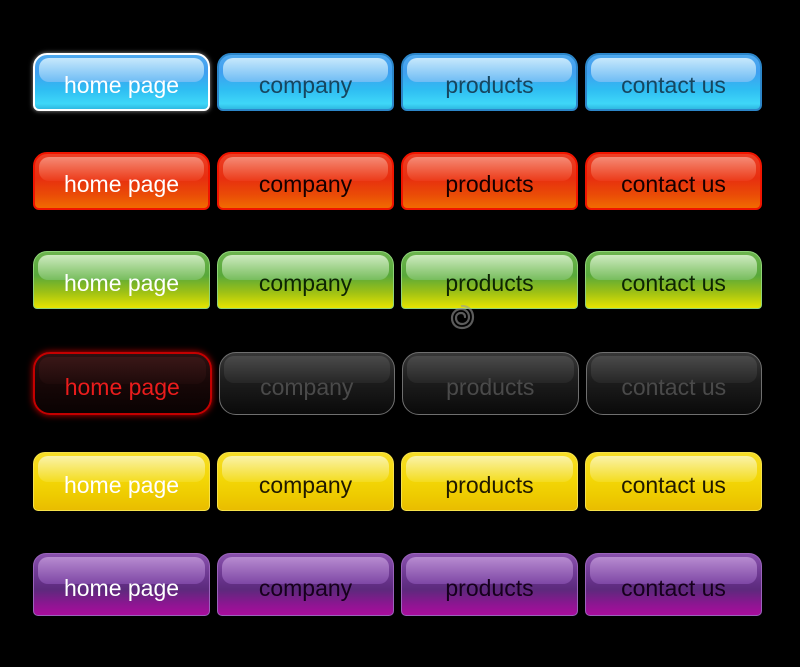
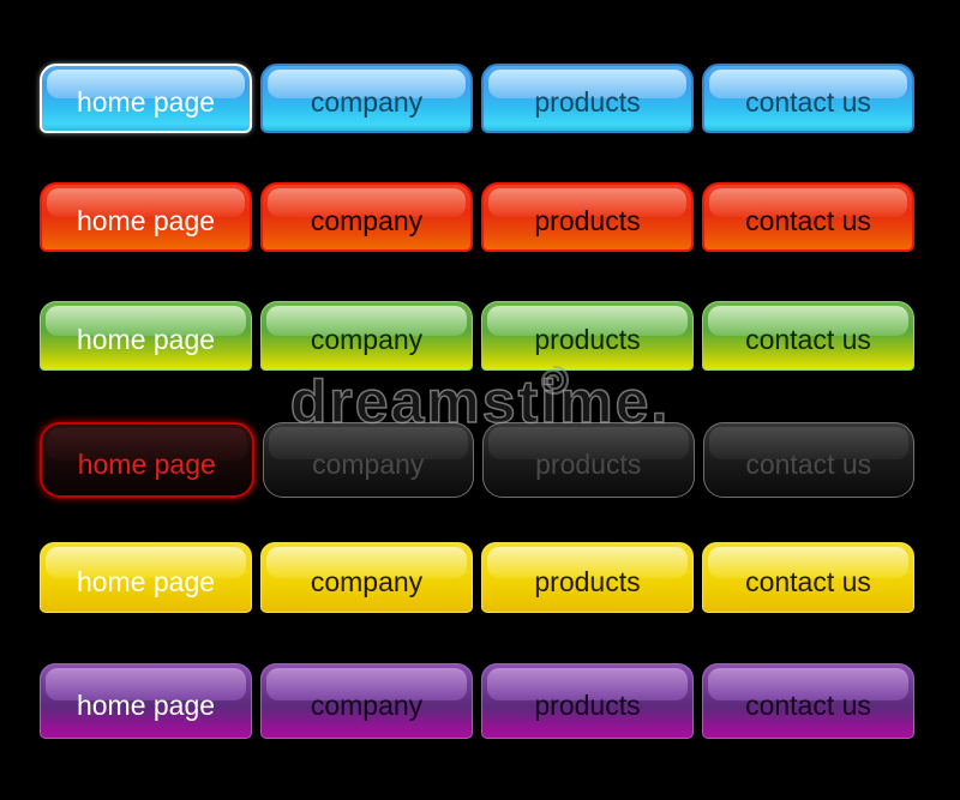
+ dreamstime.
  home page
  company
  products
  contact us
  home page
  company
  products
  contact us
  home page
  company
  products
  contact us
  home page
  company
  products
  contact us
  home page
  company
  products
  contact us
  home page
  company
  products
  contact us
